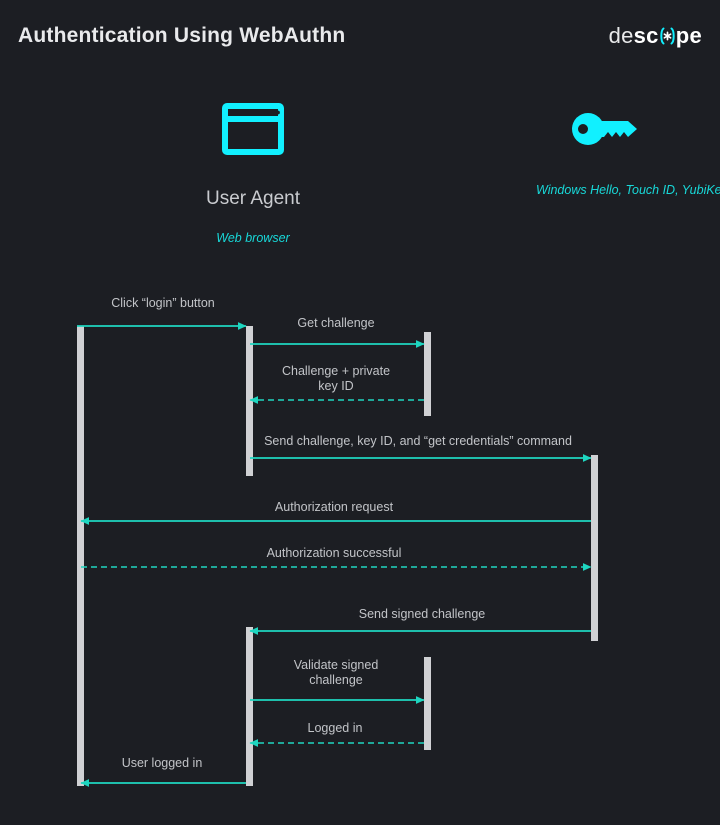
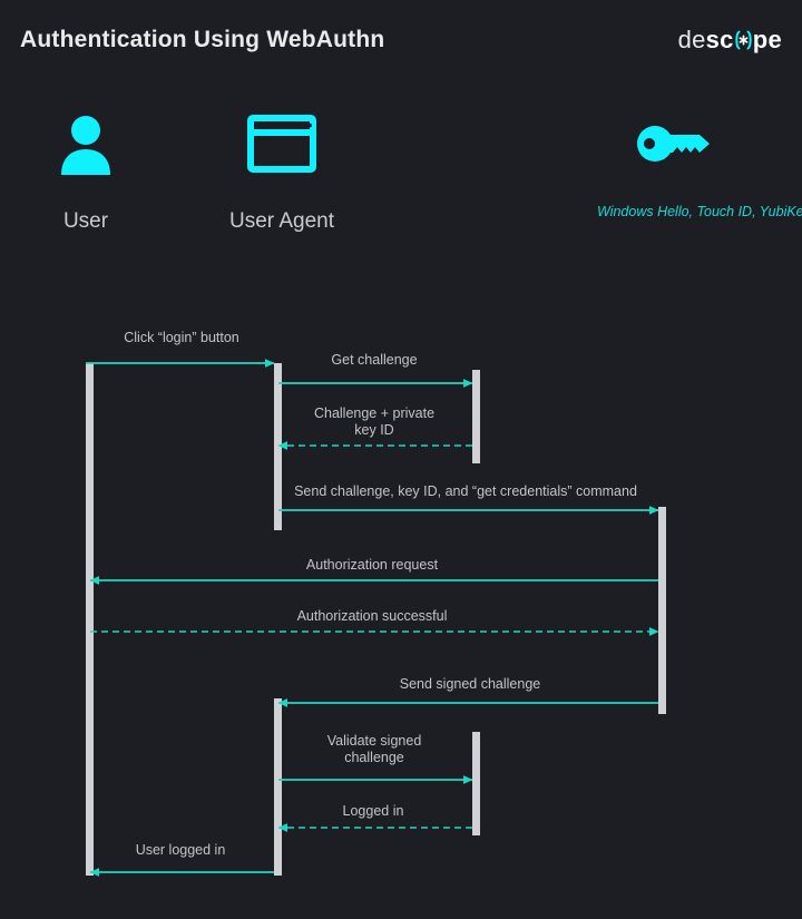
  Authentication Using WebAuthn
  de
  sc
  pe
+ User
  User Agent
- Web browser
  Click “login” button
  Get challenge
  Challenge + private
  key ID
  Send challenge, key ID, and “get credentials” command
  Authorization request
  Authorization successful
  Send signed challenge
  Validate signed
  challenge
  Logged in
  User logged in
